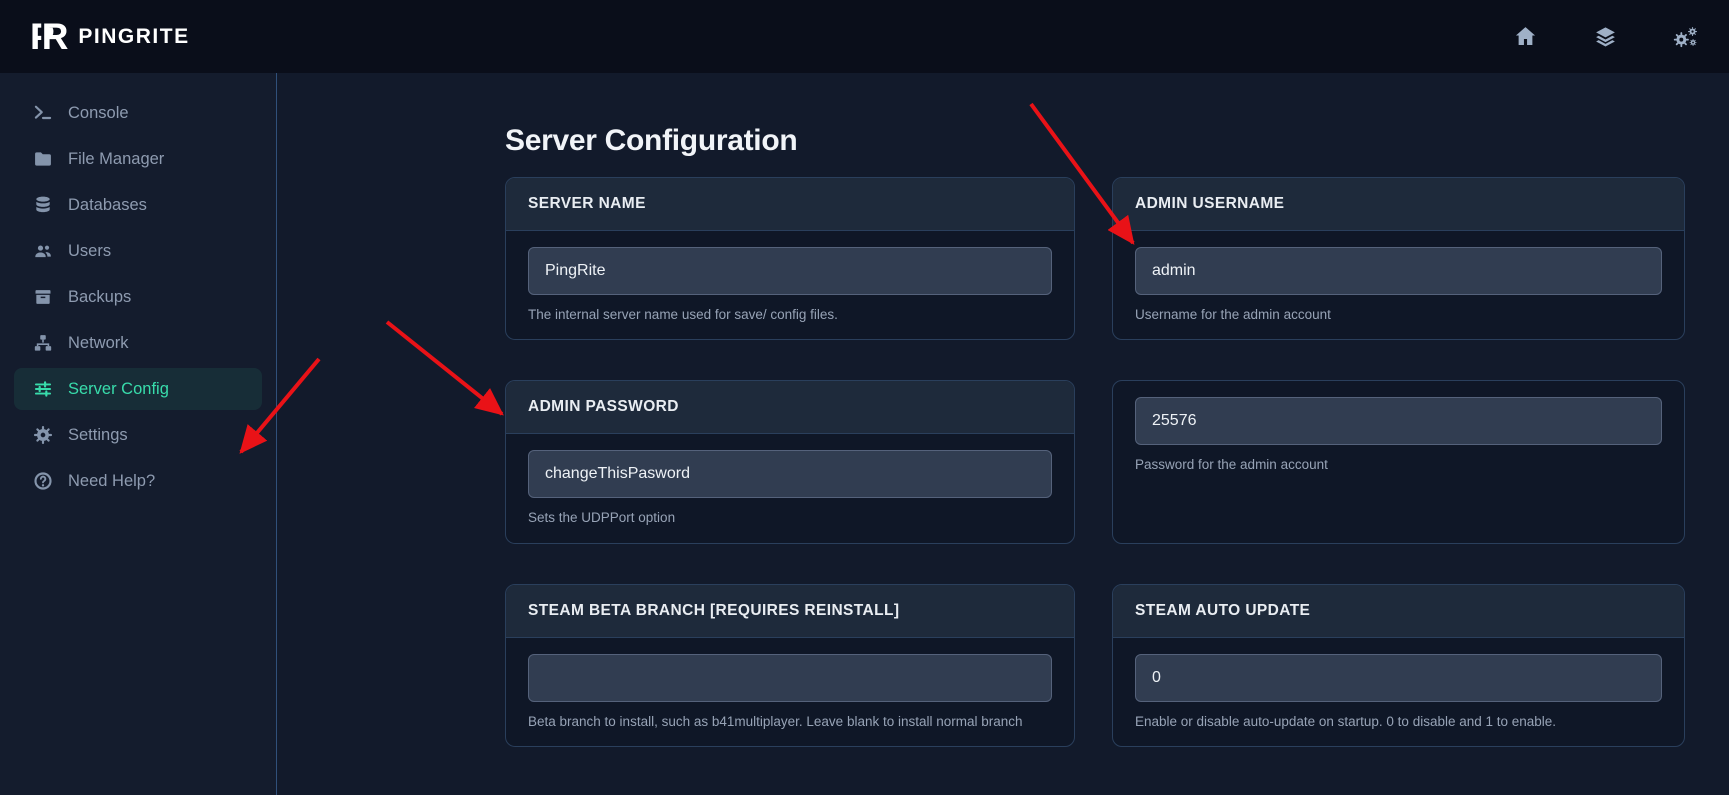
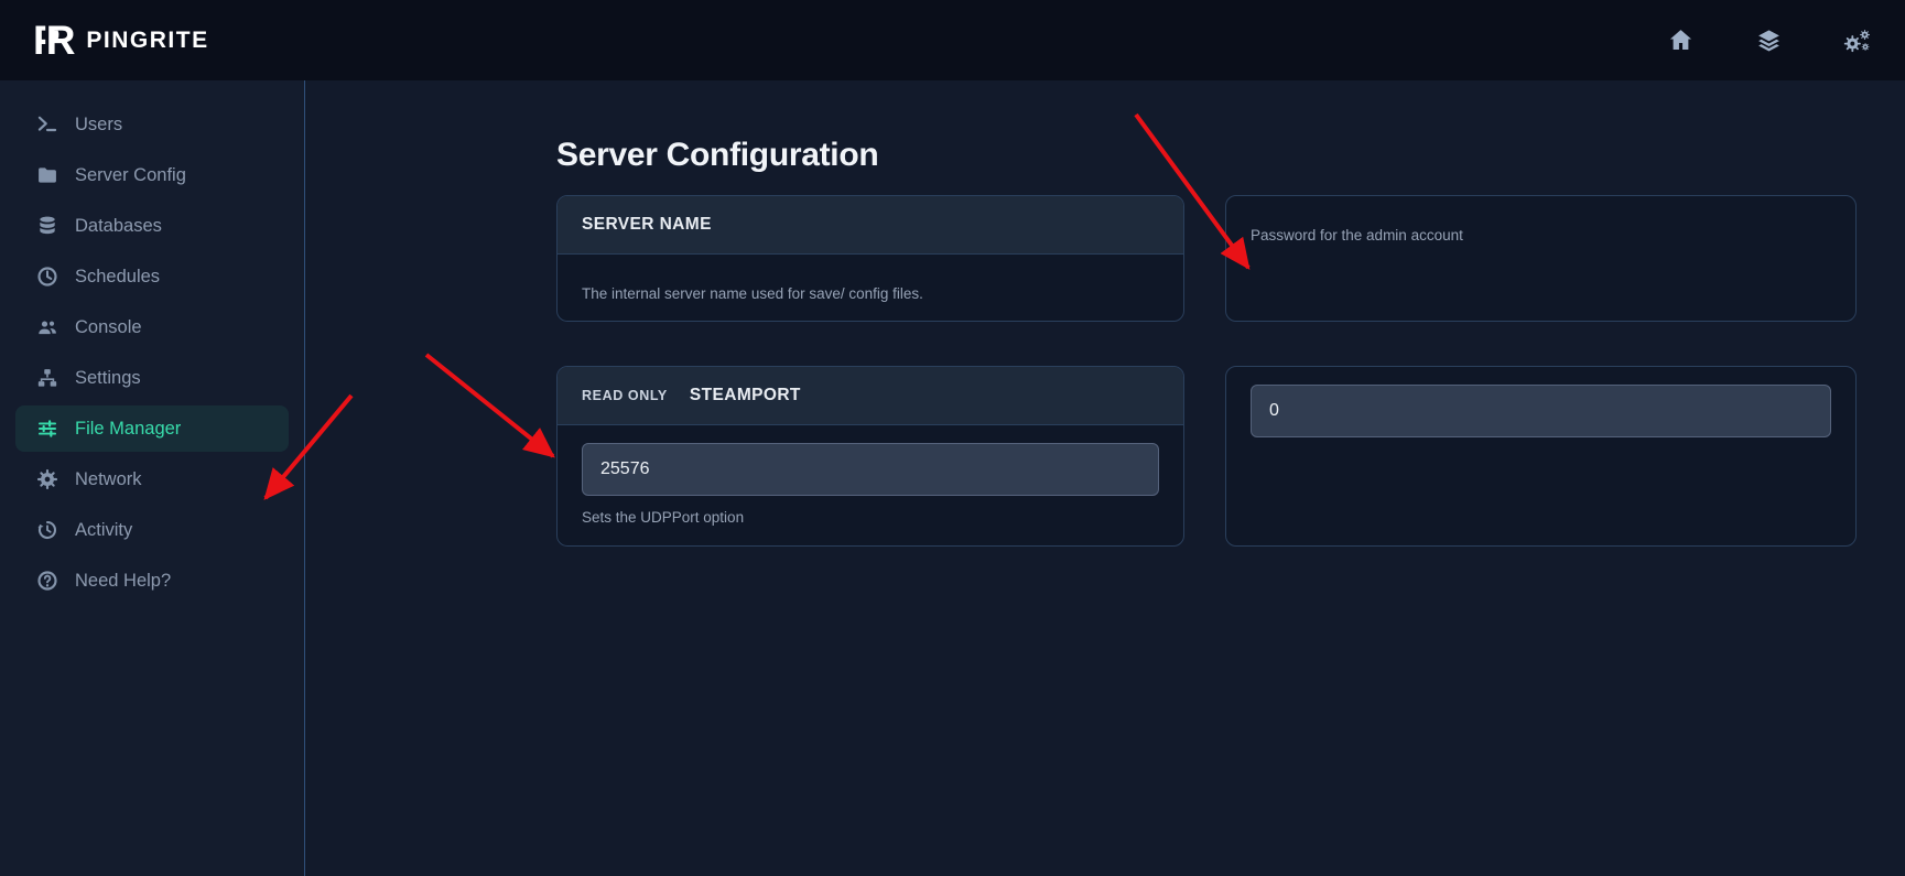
  P
  R
  PINGRITE
- Console
+ Users
- File Manager
+ Server Config
  Databases
+ Schedules
- Users
+ Console
- Backups
- Network
+ Settings
- Server Config
+ File Manager
- Settings
+ Network
+ Activity
  Need Help?
  Server Configuration
  SERVER NAME
- PingRite
  The internal server name used for save/ config files.
- ADMIN USERNAME
- admin
- Username for the admin account
- ADMIN PASSWORD
- changeThisPasword
- Sets the UDPPort option
+ Password for the admin account
+ READ ONLY
+ STEAMPORT
  25576
- Password for the admin account
+ Sets the UDPPort option
- STEAM BETA BRANCH [REQUIRES REINSTALL]
- Beta branch to install, such as b41multiplayer. Leave blank to install normal branch
- STEAM AUTO UPDATE
  0
- Enable or disable auto-update on startup. 0 to disable and 1 to enable.
